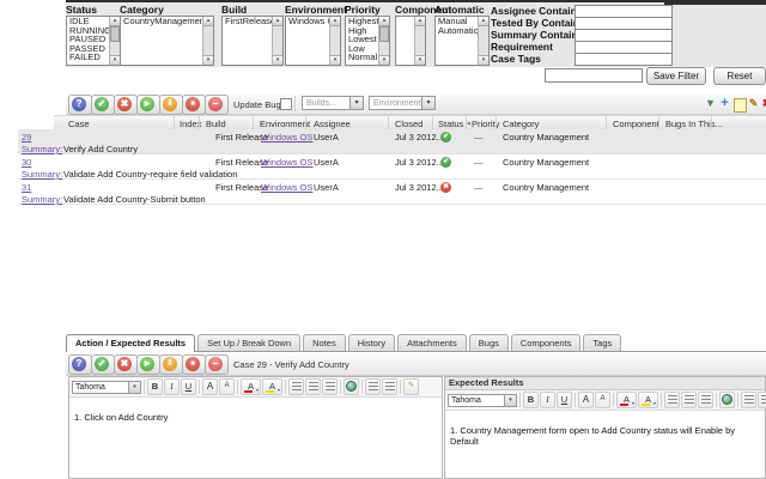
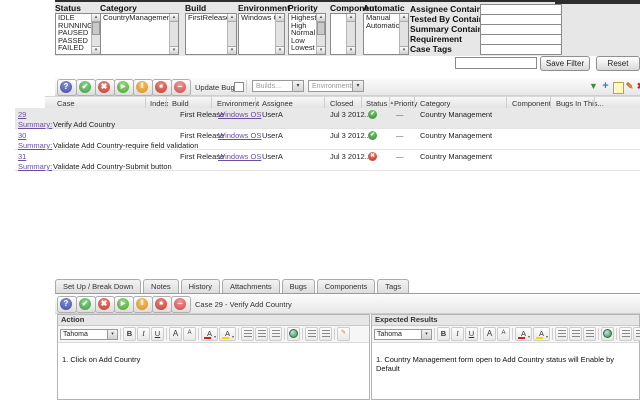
  Status
  IDLE
  RUNNIN
  PAUSED
  PASSED
  FAILED
  Category
  CountryManageme
  Build
  FirstReleas
  Environment
  Windows
  Priority
  Highes
  High
- Lowest
+ Normal
  Low
- Normal
+ Lowest
  Component
  Automatic
  Manual
  Automatic
  Assignee Contai
  Tested By Contai
  Summary Contai
  Requirement
  Case Tags
  Save Filter
  Reset
  ?
  ✔
  ✖
  –
  Update Bug
  ▼
  +
  ✎
  Case
  Inde
  Build
  Environmet
  Assignee
  Closed
  Status
  Priority
  Category
  Componen
  Bugs In This...
  29
  First Release
  Windows OS
  UserA
  Jul 3 2012.
  —
  Country Management
  Summary:
  Verify Add Country
  30
  First Release
  Windows OS
  UserA
  Jul 3 2012.
  —
  Country Management
  Summary:
  Validate Add Country-require field validation
  31
  First Release
  Windows OS
  UserA
  Jul 3 2012.
  —
  Country Management
  Summary:
  Validate Add Country-Submit button
- Action / Expected Results
  Set Up / Break Down
  Notes
  History
  Attachments
  Bugs
  Components
  Tags
  ?
  ✔
  ✖
  –
  Case 29 - Verify Add Country
+ Action
  B
  I
  U
  A
  A
  A
  1. Click on Add Country
  Expected Results
  B
  I
  U
  A
  A
  A
  1. Country Management form open to Add Country status will Enable by Default
